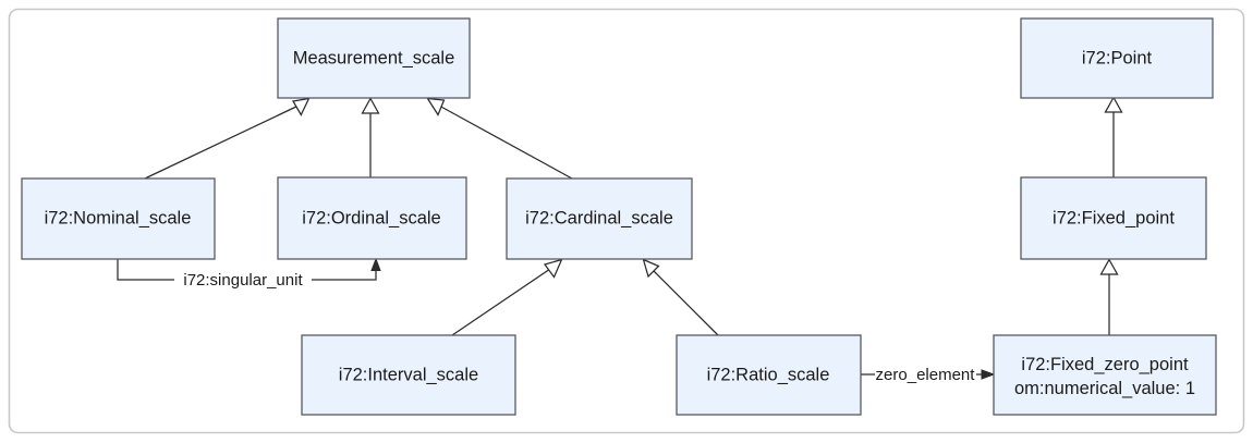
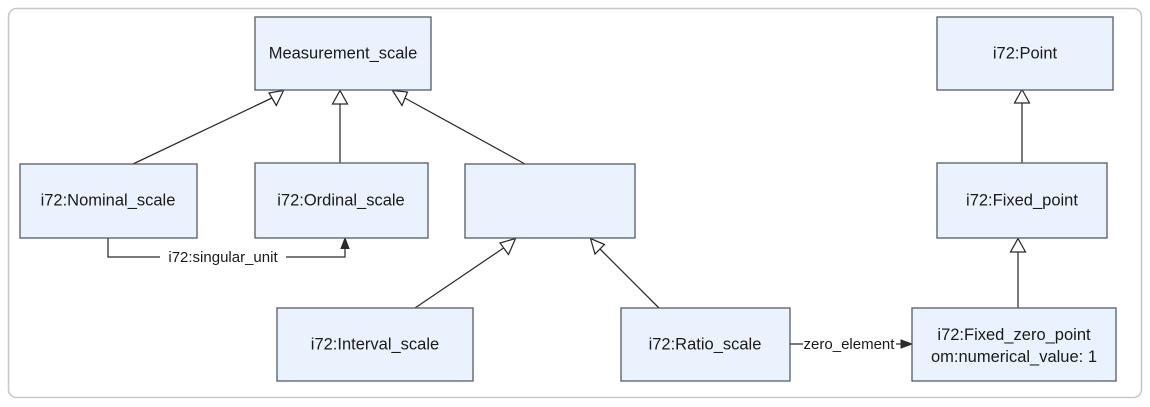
  i72:singular_unit
  zero_element
  Measurement_scale
  i72:Point
  i72:Nominal_scale
  i72:Ordinal_scale
- i72:Cardinal_scale
  i72:Fixed_point
  i72:Interval_scale
  i72:Ratio_scale
  i72:Fixed_zero_point
  om:numerical_value: 1
